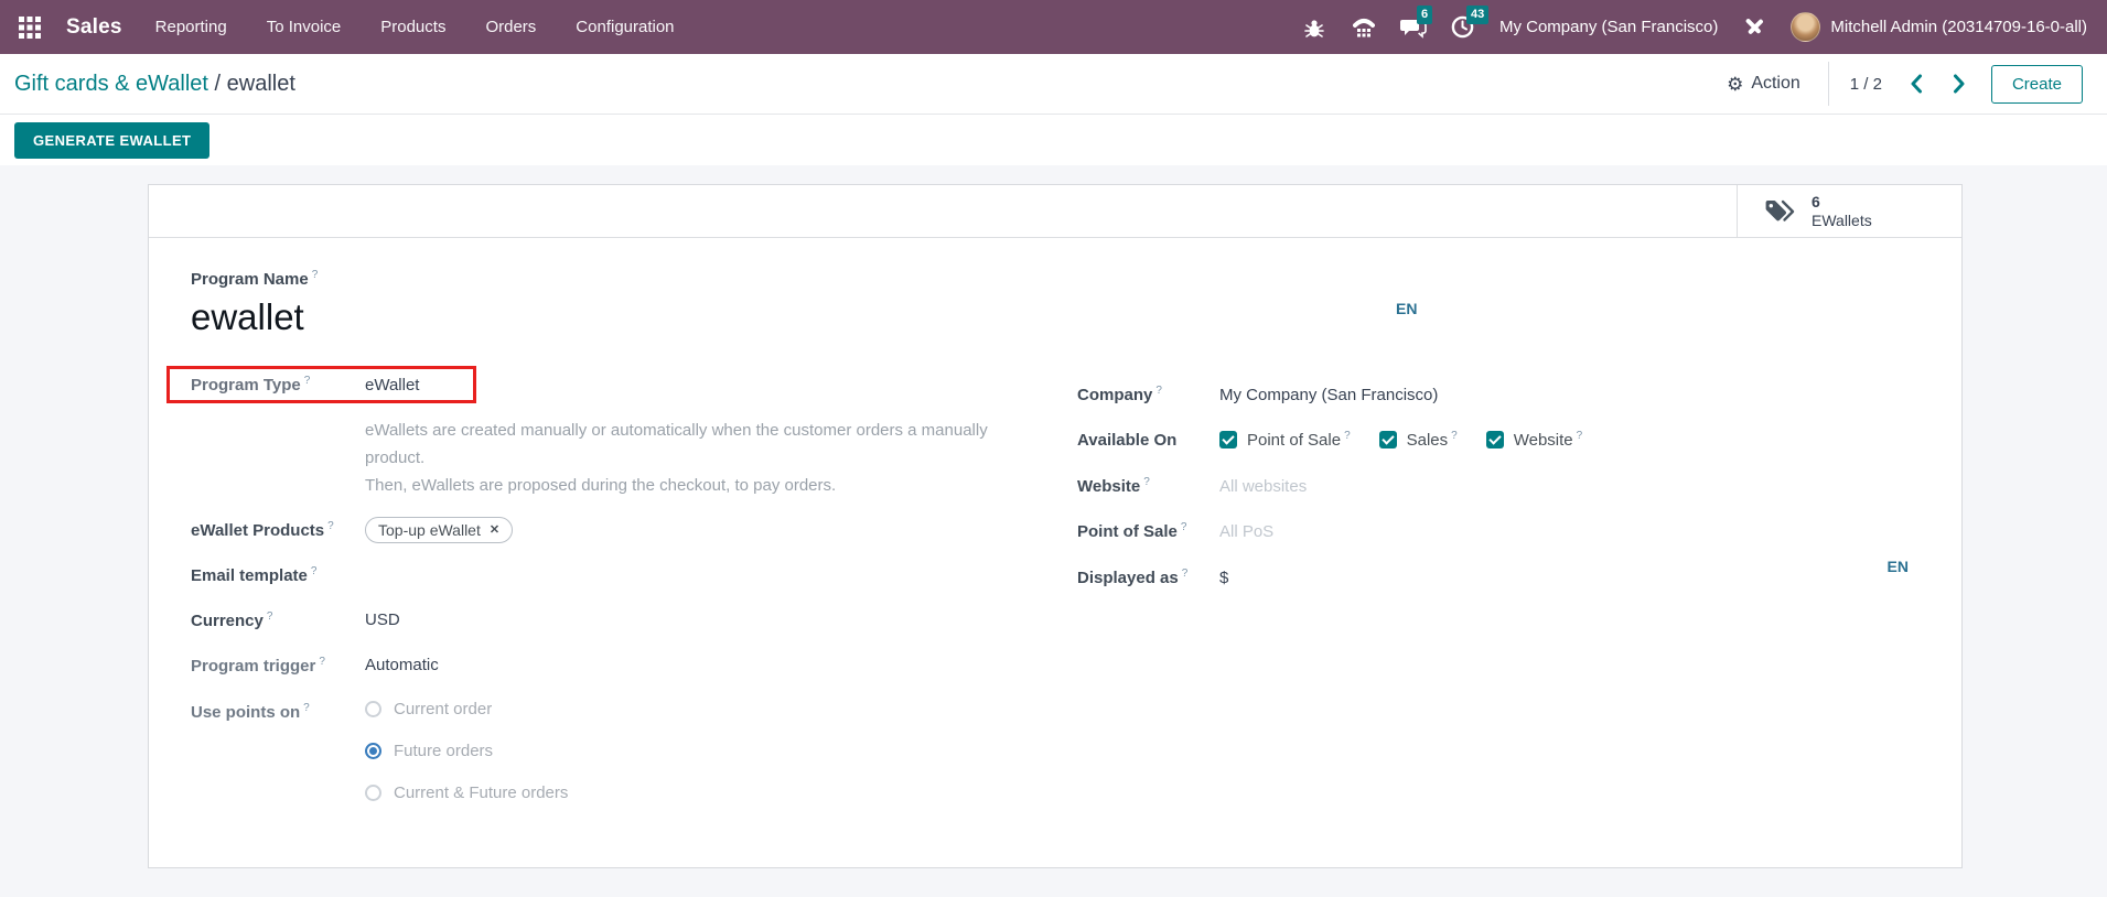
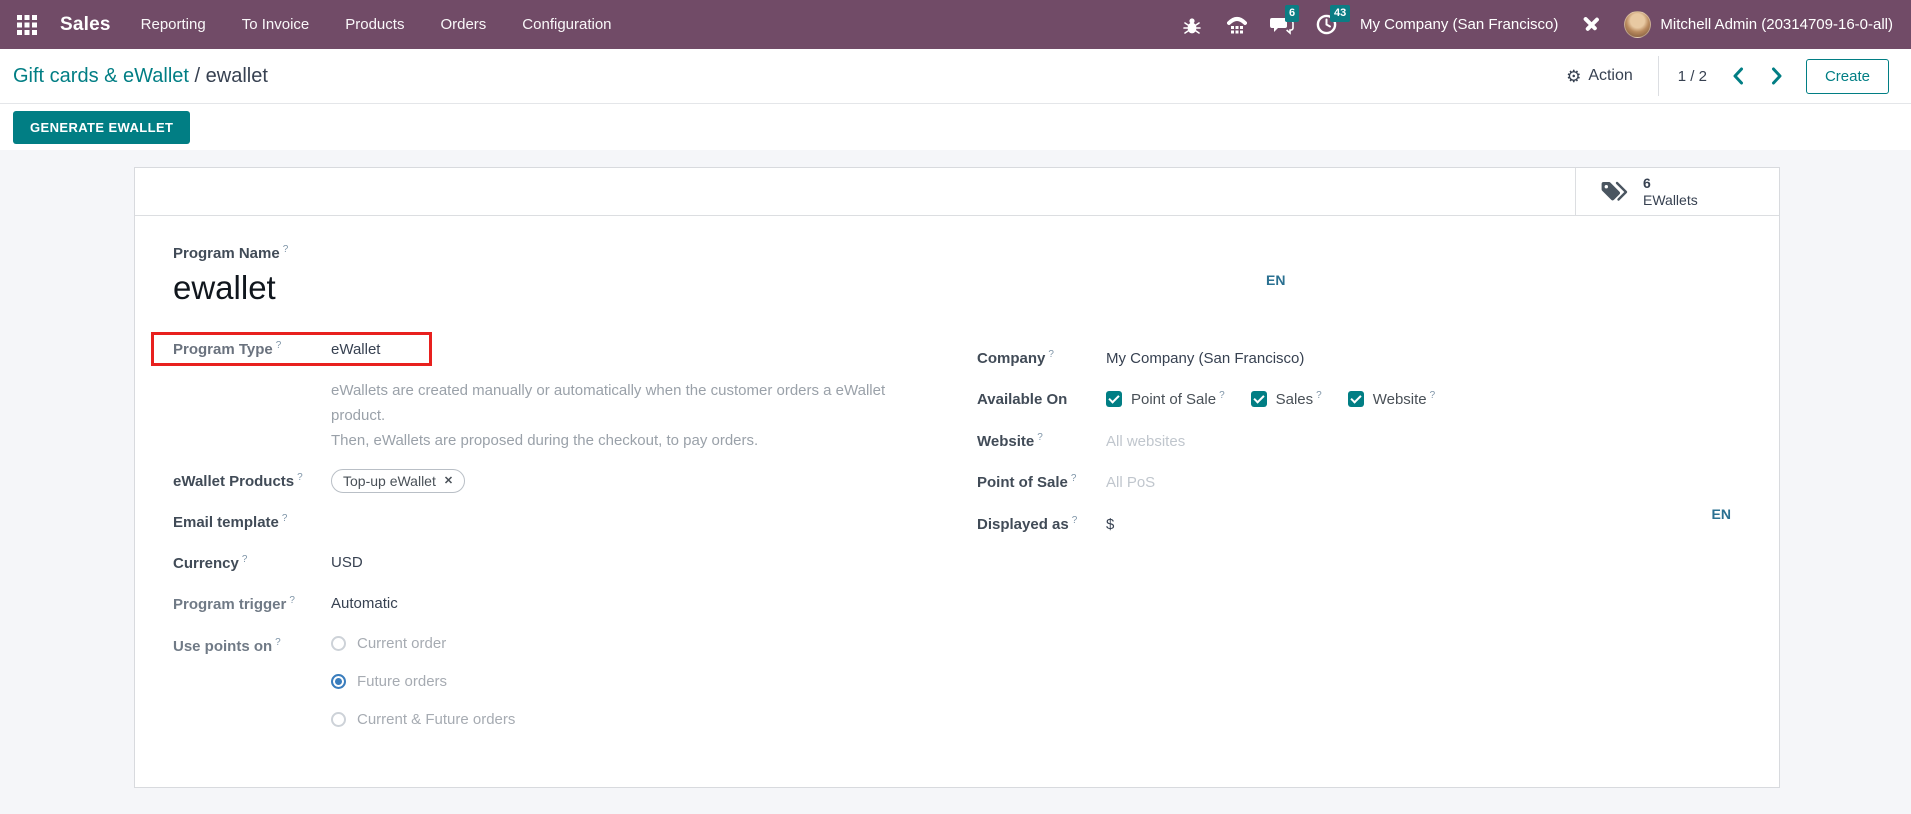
  Sales
  Reporting
  To Invoice
  Products
  Orders
  Configuration
  6
  43
  My Company (San Francisco)
  Mitchell Admin (20314709-16-0-all)
  Gift cards & eWallet / ewallet
  ⚙
  Action
  1 / 2
  Create
  GENERATE EWALLET
  6
  EWallets
  Program Name ?
  ewallet
  Program Type ?
  eWallet
- eWallets are created manually or automatically when the customer orders a manually product.
+ eWallets are created manually or automatically when the customer orders a eWallet product.
  Then, eWallets are proposed during the checkout, to pay orders.
  eWallet Products ?
  Top-up eWallet
  ✕
  Email template ?
  Currency ?
  USD
  Program trigger ?
  Automatic
  Use points on ?
  Current order
  Future orders
  Current & Future orders
  EN
  Company ?
  My Company (San Francisco)
  Available On
  Point of Sale ?
  Sales ?
  Website ?
  Website ?
  All websites
  Point of Sale ?
  All PoS
  Displayed as ?
  $
  EN
